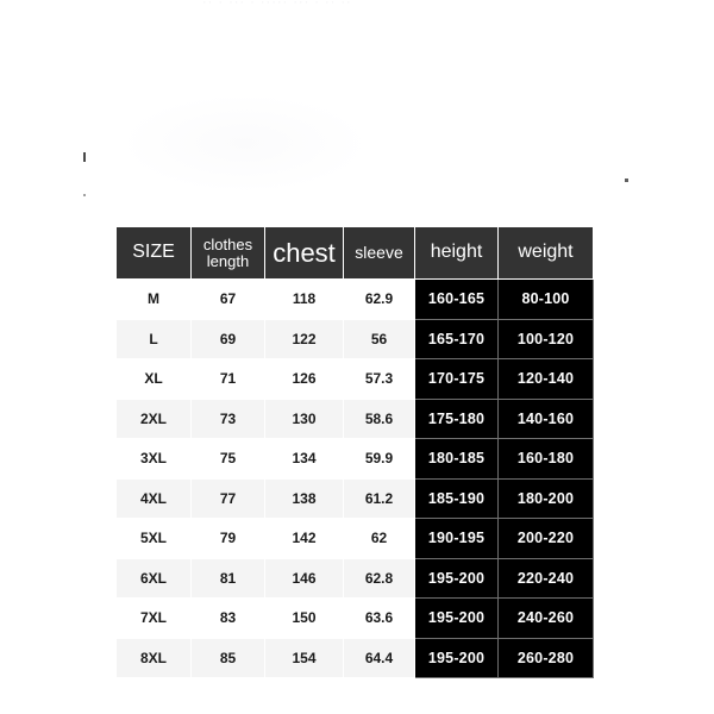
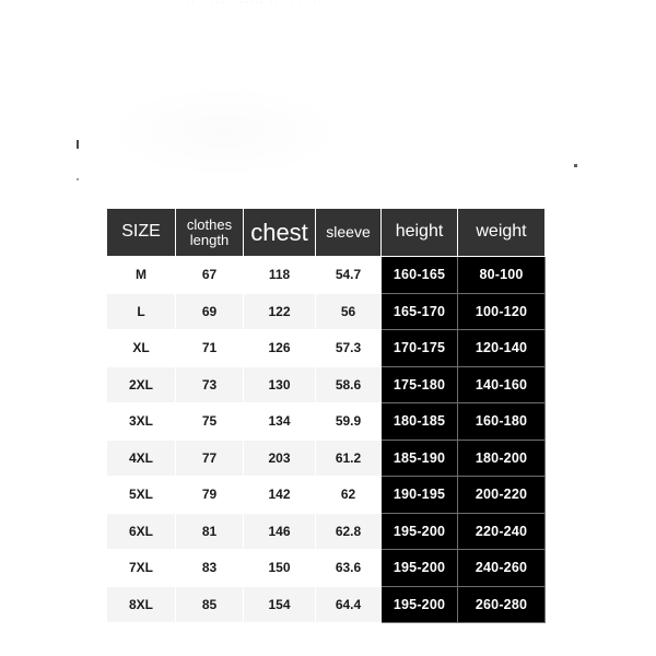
  SIZE	clothes length	chest	sleeve	height	weight
- M	67	118	62.9	160-165	80-100
+ M	67	118	54.7	160-165	80-100
  L	69	122	56	165-170	100-120
  XL	71	126	57.3	170-175	120-140
  2XL	73	130	58.6	175-180	140-160
  3XL	75	134	59.9	180-185	160-180
- 4XL	77	138	61.2	185-190	180-200
+ 4XL	77	203	61.2	185-190	180-200
  5XL	79	142	62	190-195	200-220
  6XL	81	146	62.8	195-200	220-240
  7XL	83	150	63.6	195-200	240-260
  8XL	85	154	64.4	195-200	260-280
